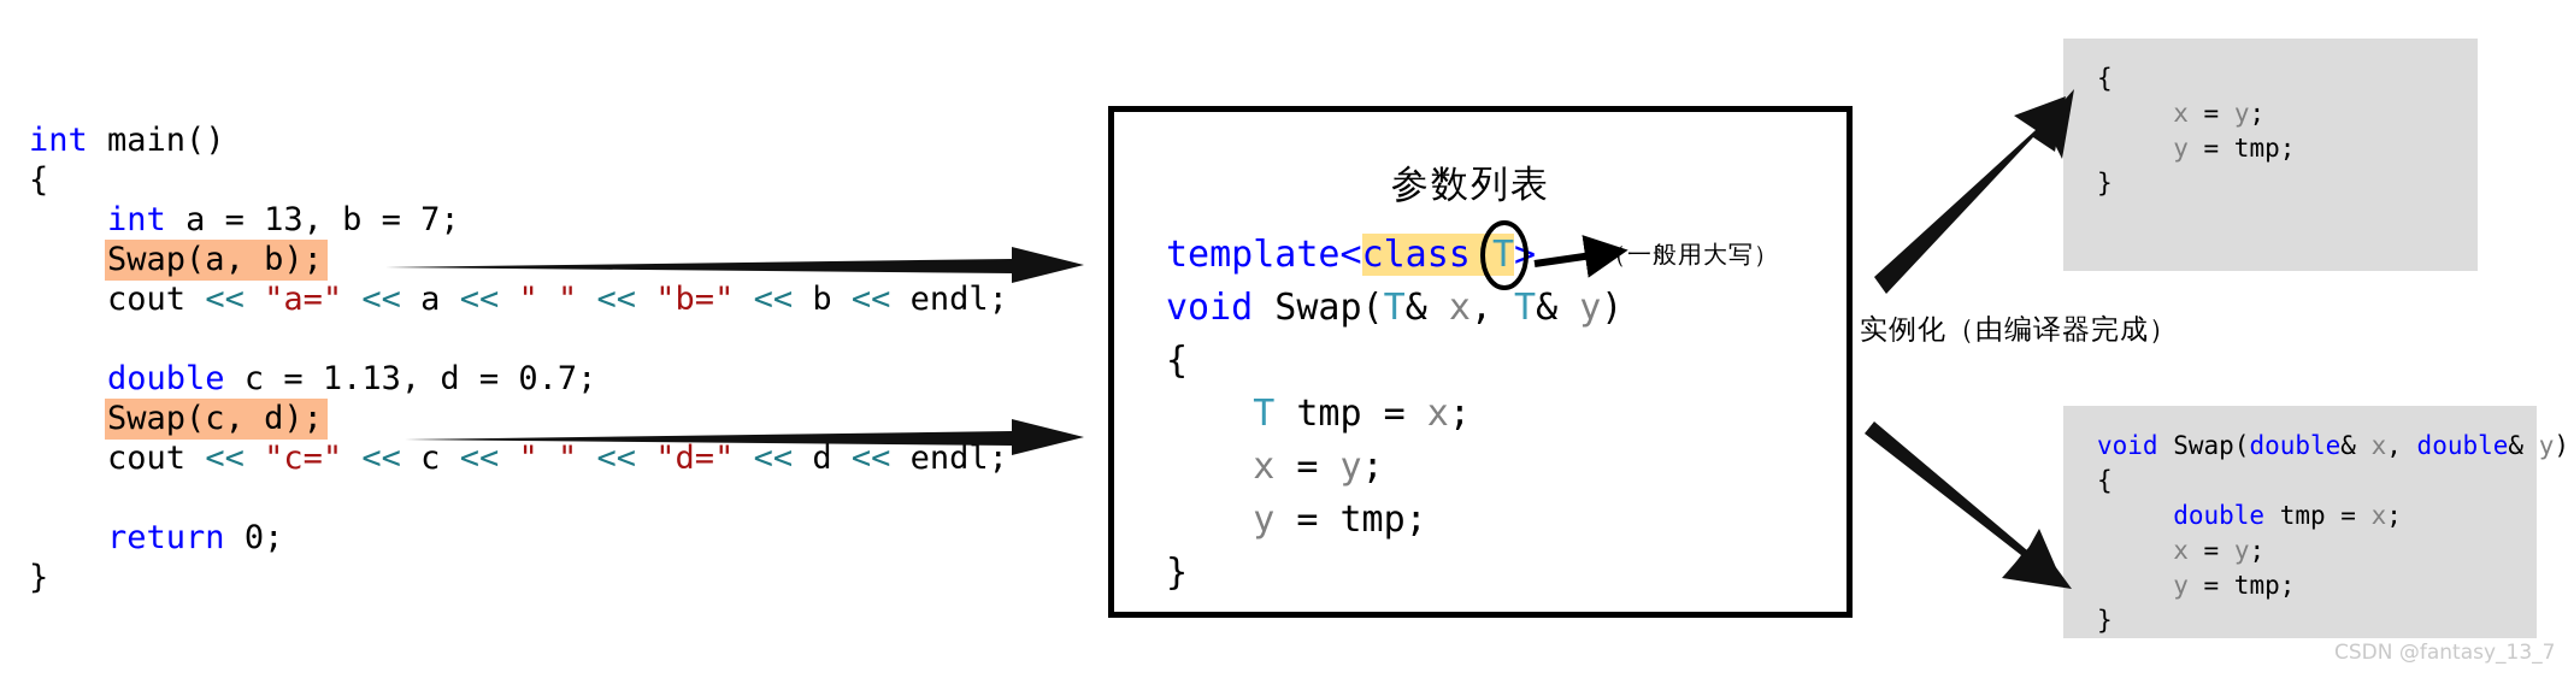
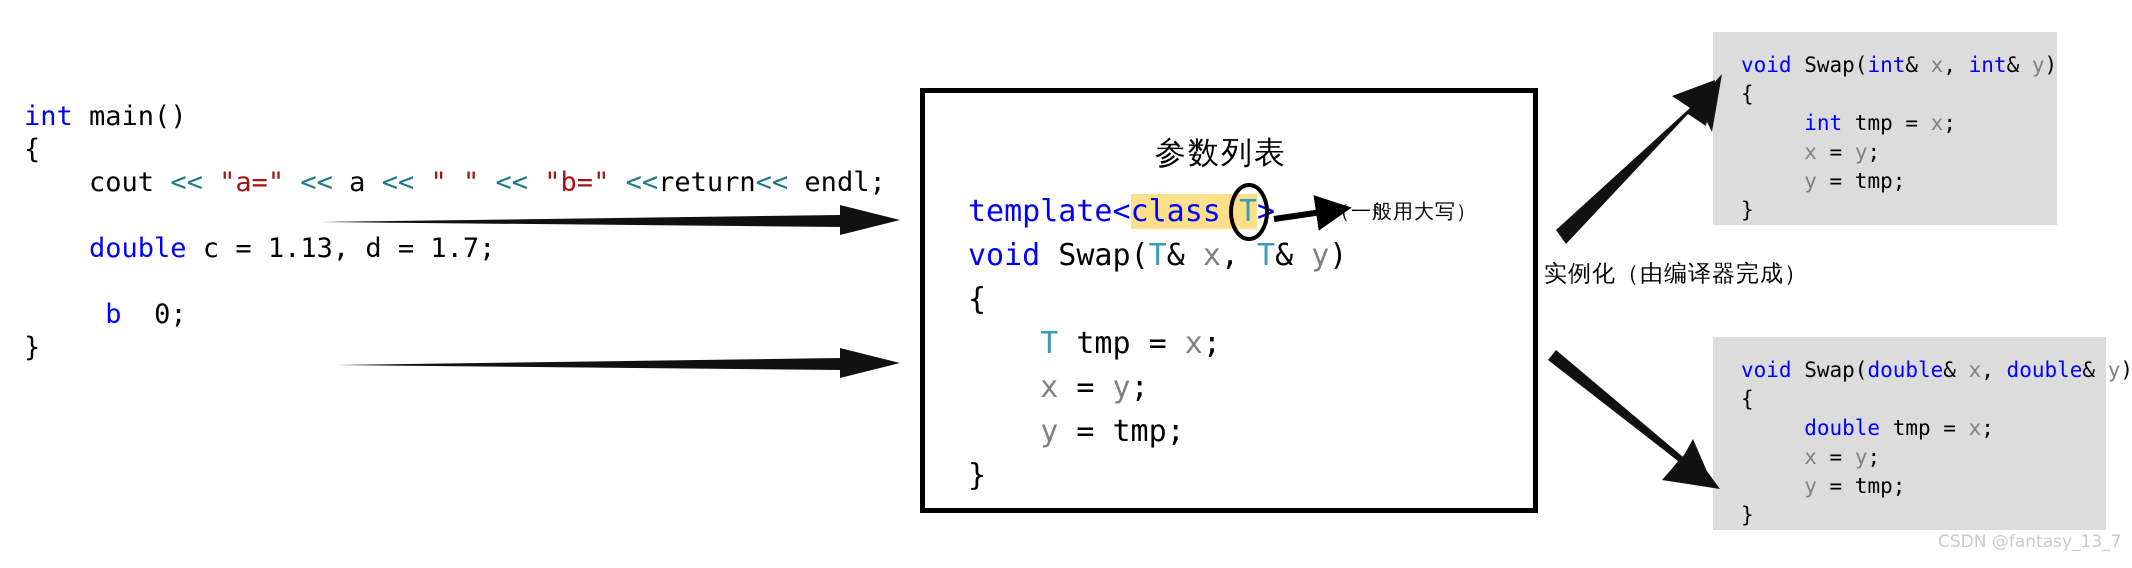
  int main()
  {
- int a = 13, b = 7;
- Swap(a, b);
- cout << "a=" << a << " " << "b=" << b << endl;
+ cout << "a=" << a << " " << "b=" <<return<< endl;
- double c = 1.13, d = 0.7;
+ double c = 1.13, d = 1.7;
- Swap(c, d);
- cout << "c=" << c << " " << "d=" << d << endl;
- return 0;
+ b 0;
  }
  参数列表
  template<class T
  void Swap(T& x, T& y)
  {
  T tmp = x;
  x = y;
  y = tmp;
  }
  （一般用大写）
+ void Swap(int& x, int& y)
  {
+ int tmp = x;
  x = y;
  y = tmp;
  }
  void Swap(double& x, double& y)
  {
  double tmp = x;
  x = y;
  y = tmp;
  }
  实例化（由编译器完成）
  CSDN @fantasy_13_7
